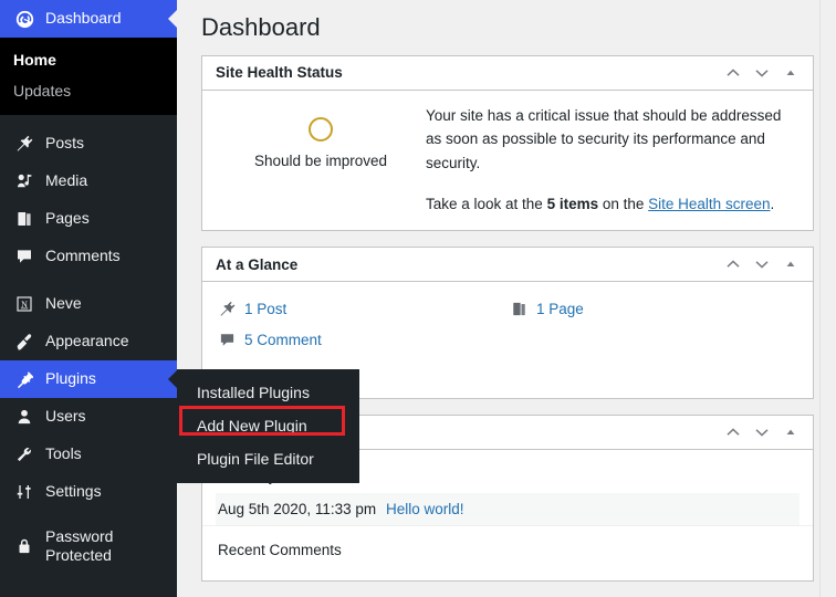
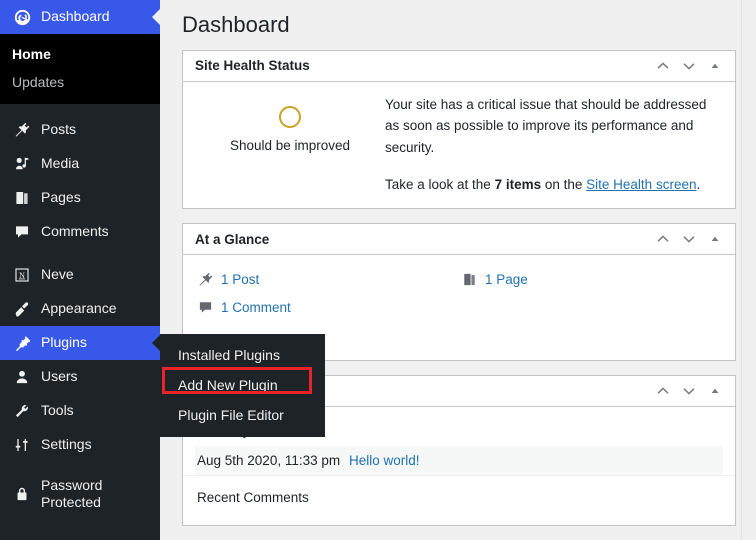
  Dashboard
  Home
  Updates
  Posts
  Media
  Pages
  Comments
  N
  Neve
  Appearance
  Plugins
  Users
  Tools
  Settings
  Password Protected
  Dashboard
  Site Health Status
  Should be improved
- Your site has a critical issue that should be addressed as soon as possible to security its performance and security.
+ Your site has a critical issue that should be addressed as soon as possible to improve its performance and security.
- Take a look at the 5 items on the Site Health screen.
+ Take a look at the 7 items on the Site Health screen.
  At a Glance
  1 Post
  1 Page
- 5 Comment
+ 1 Comment
  Aug 5th 2020, 11:33 pm
  Hello world!
  Recent Comments
  Installed Plugins
  Add New Plugin
  Plugin File Editor
